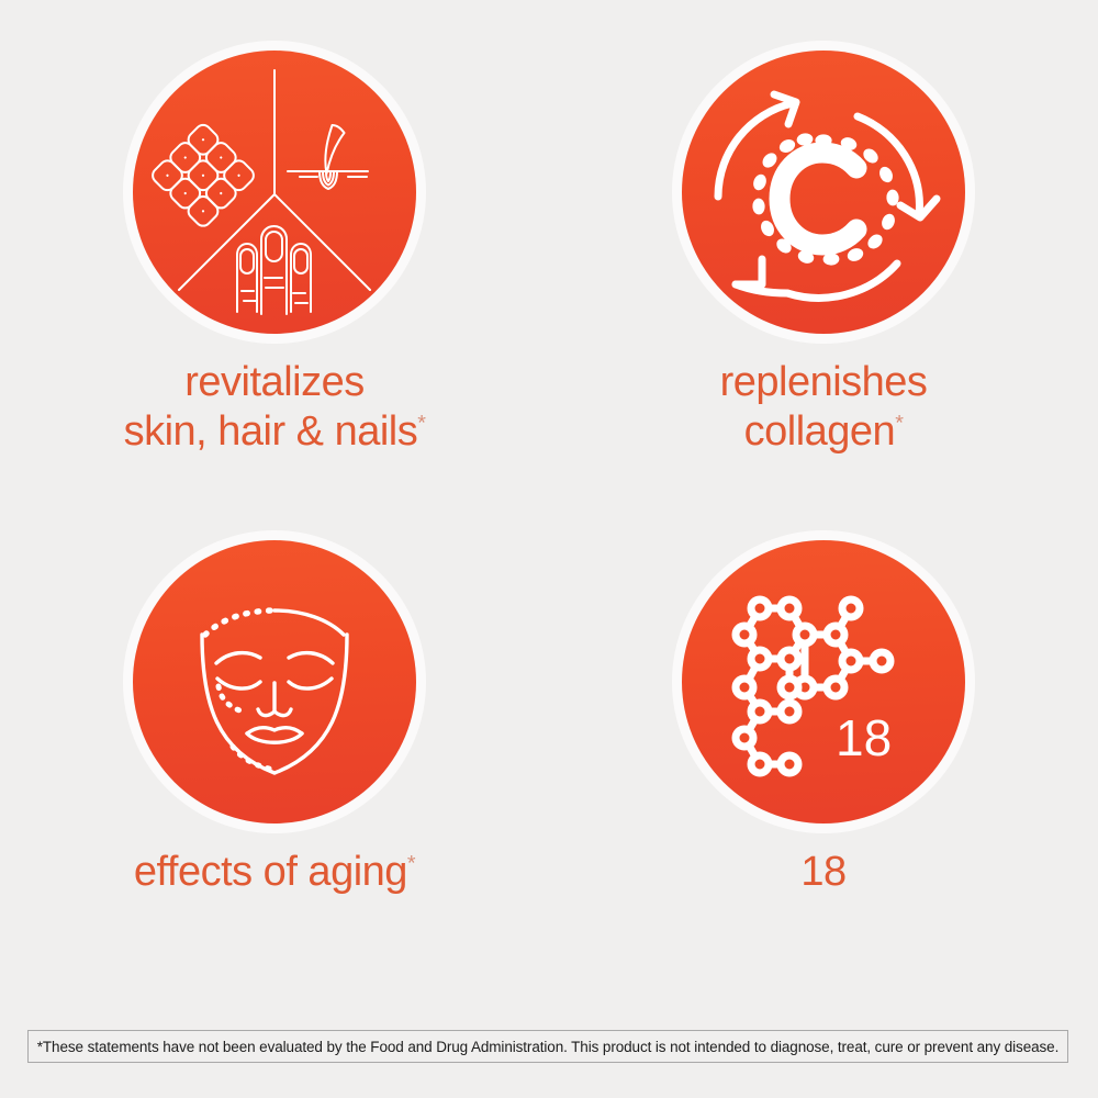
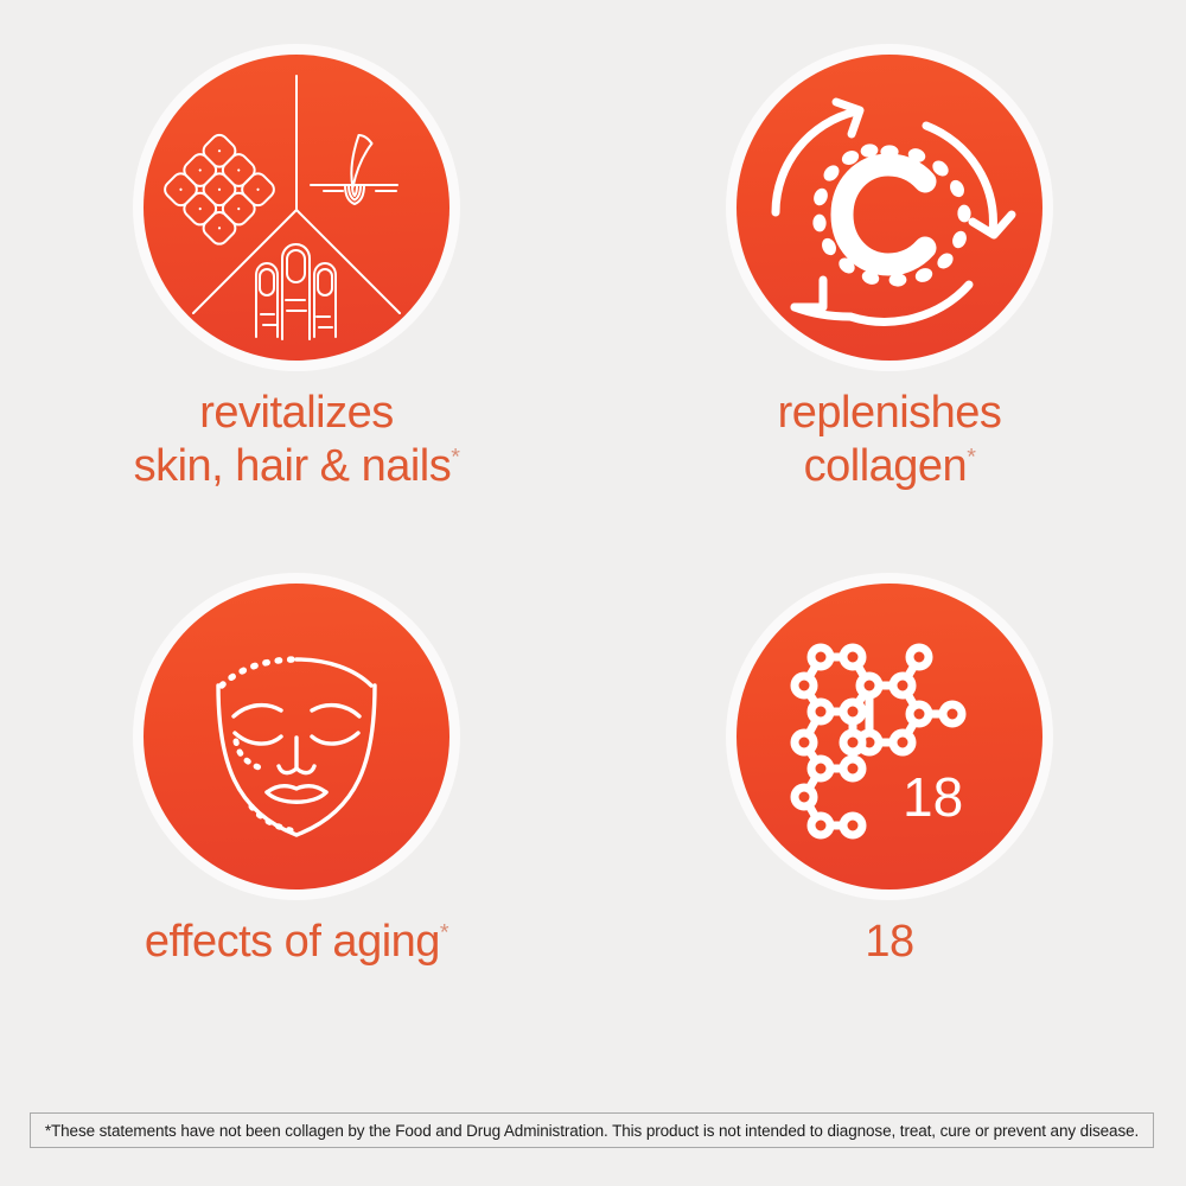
  revitalizes
  skin, hair & nails*
  replenishes
  collagen*
  effects of aging*
  18
  18
- *These statements have not been evaluated by the Food and Drug Administration. This product is not intended to diagnose, treat, cure or prevent any disease.
+ *These statements have not been collagen by the Food and Drug Administration. This product is not intended to diagnose, treat, cure or prevent any disease.
